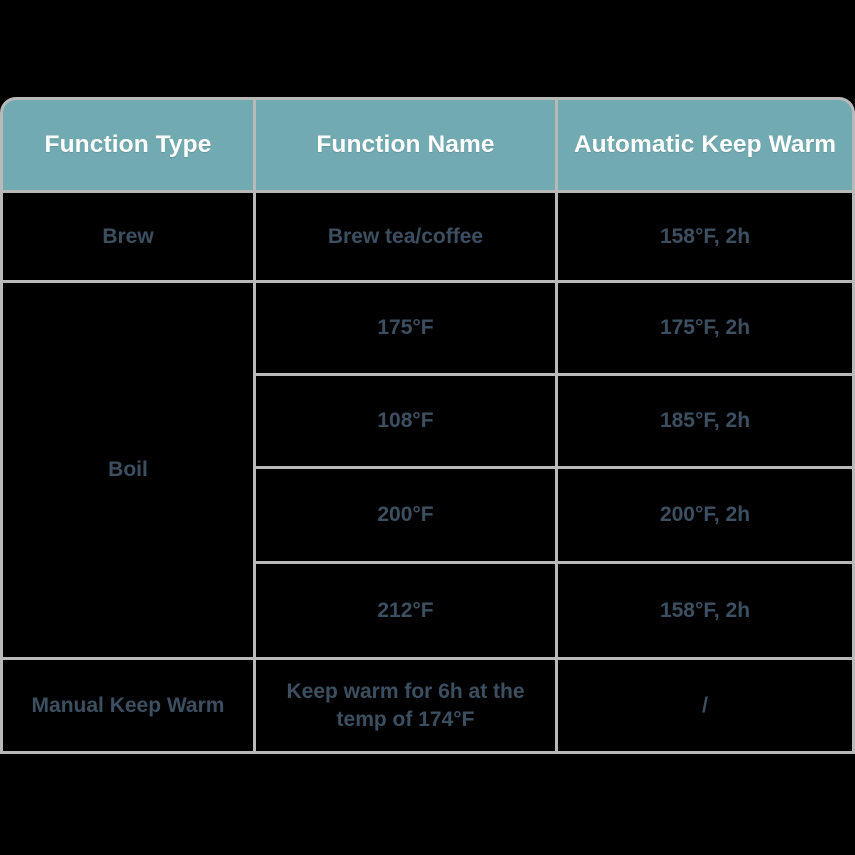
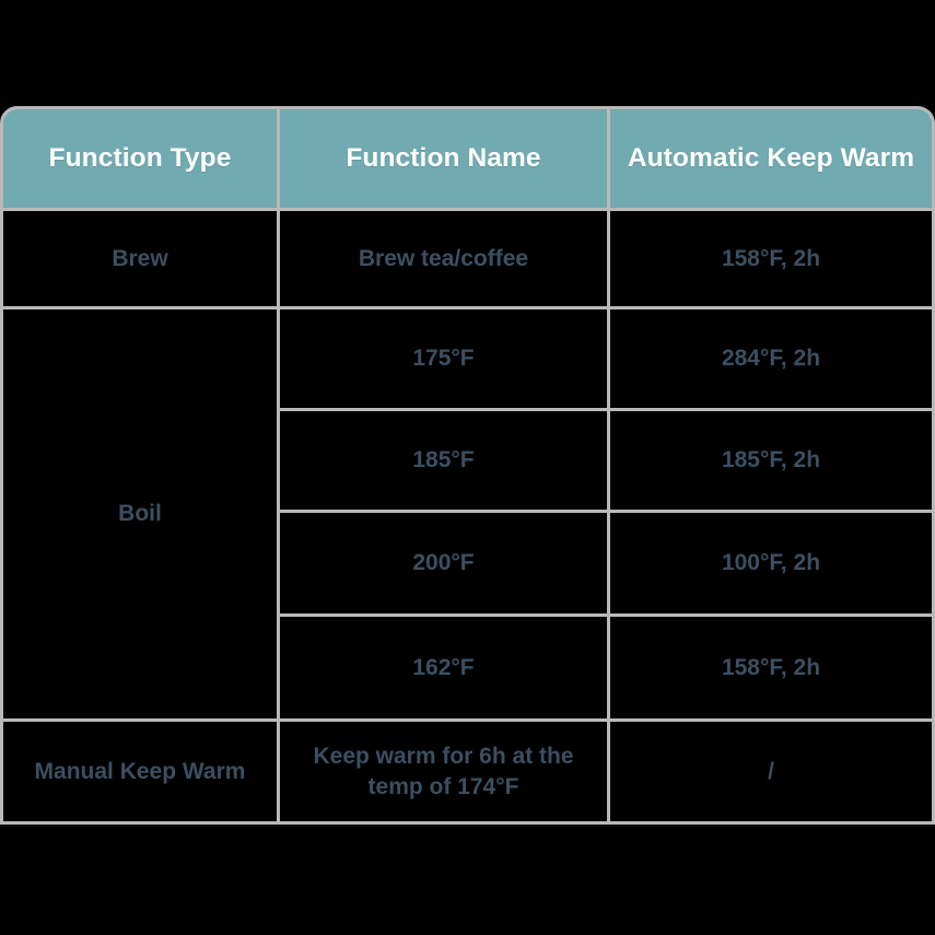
  Function Type	Function Name	Automatic Keep Warm
  Brew	Brew tea/coffee	158°F, 2h
- Boil	175°F	175°F, 2h
+ Boil	175°F	284°F, 2h
- 108°F	185°F, 2h
+ 185°F	185°F, 2h
- 200°F	200°F, 2h
+ 200°F	100°F, 2h
- 212°F	158°F, 2h
+ 162°F	158°F, 2h
  Manual Keep Warm	Keep warm for 6h at the temp of 174°F	/
